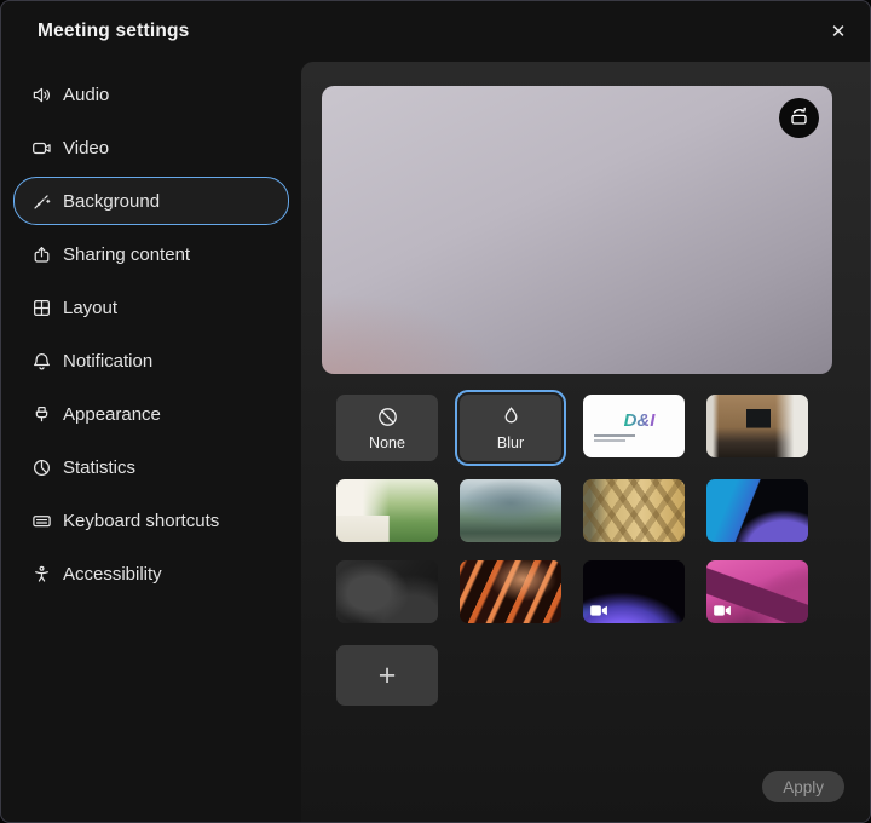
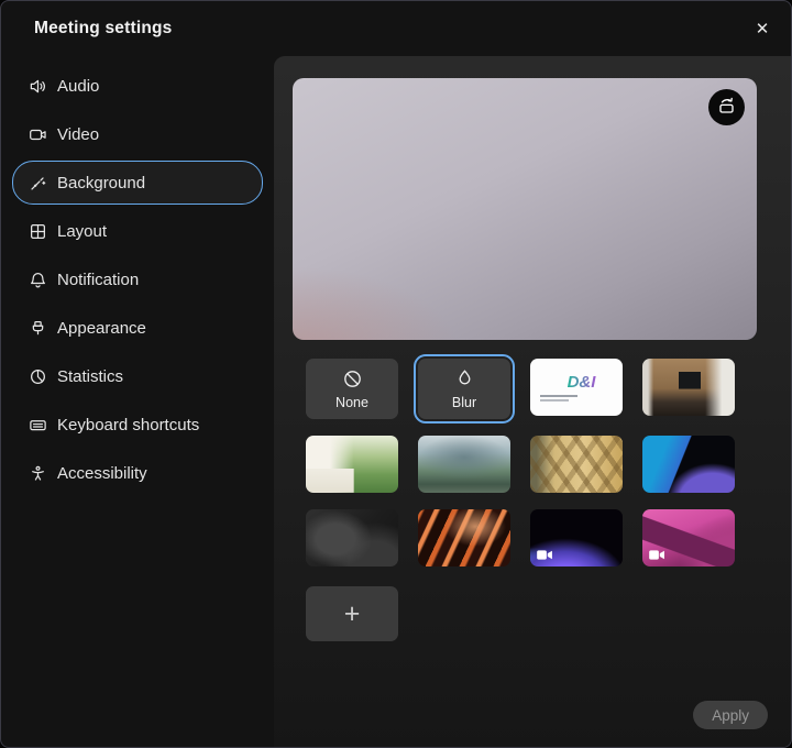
  Meeting settings
  ✕
  Audio
  Video
  Background
- Sharing content
  Layout
  Notification
  Appearance
  Statistics
  Keyboard shortcuts
  Accessibility
  None
  Blur
  D&I
  +
  Apply
